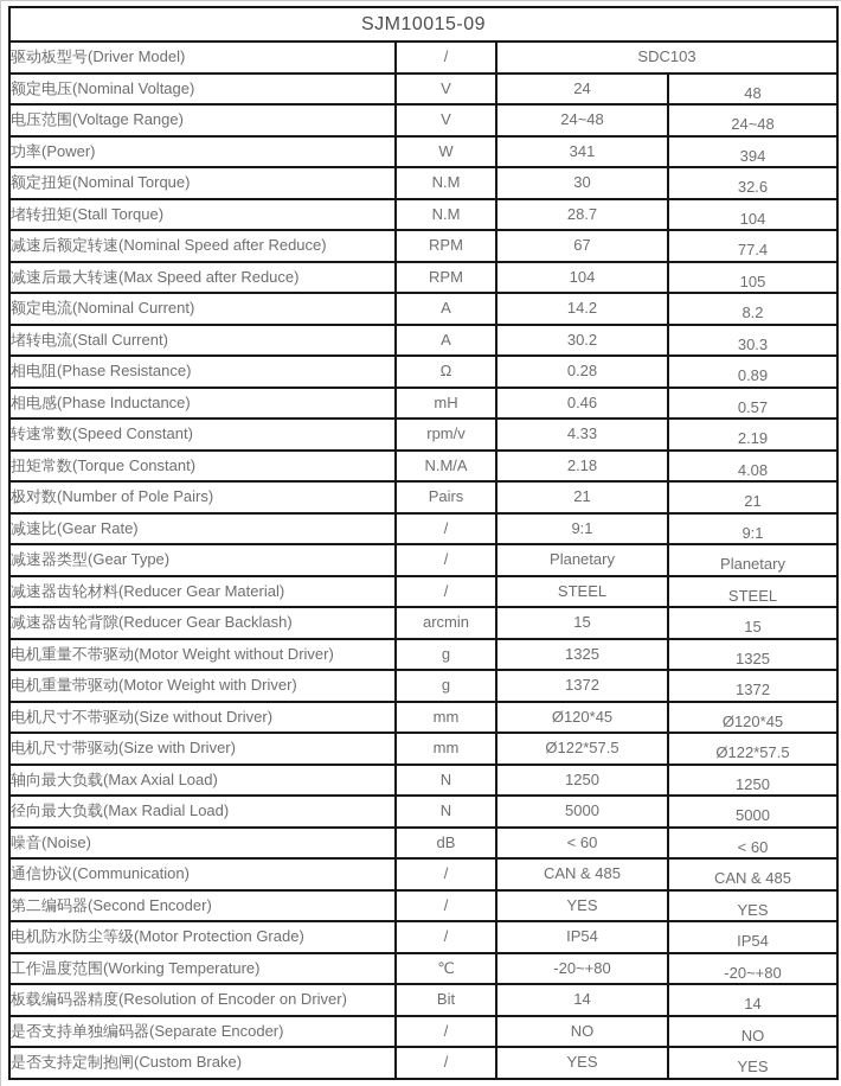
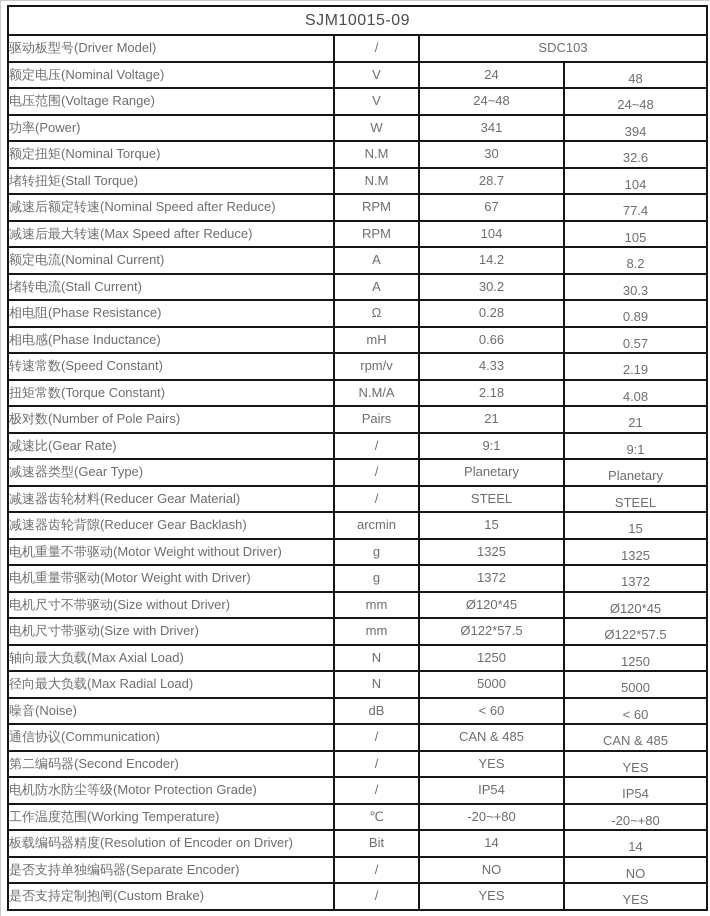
  SJM10015-09
  驱动板型号(Driver Model)	/	SDC103
  额定电压(Nominal Voltage)	V	24	48
  电压范围(Voltage Range)	V	24~48	24~48
  功率(Power)	W	341	394
  额定扭矩(Nominal Torque)	N.M	30	32.6
  堵转扭矩(Stall Torque)	N.M	28.7	104
  减速后额定转速(Nominal Speed after Reduce)	RPM	67	77.4
  减速后最大转速(Max Speed after Reduce)	RPM	104	105
  额定电流(Nominal Current)	A	14.2	8.2
  堵转电流(Stall Current)	A	30.2	30.3
  相电阻(Phase Resistance)	Ω	0.28	0.89
- 相电感(Phase Inductance)	mH	0.46	0.57
+ 相电感(Phase Inductance)	mH	0.66	0.57
  转速常数(Speed Constant)	rpm/v	4.33	2.19
  扭矩常数(Torque Constant)	N.M/A	2.18	4.08
  极对数(Number of Pole Pairs)	Pairs	21	21
  减速比(Gear Rate)	/	9:1	9:1
  减速器类型(Gear Type)	/	Planetary	Planetary
  减速器齿轮材料(Reducer Gear Material)	/	STEEL	STEEL
  减速器齿轮背隙(Reducer Gear Backlash)	arcmin	15	15
  电机重量不带驱动(Motor Weight without Driver)	g	1325	1325
  电机重量带驱动(Motor Weight with Driver)	g	1372	1372
  电机尺寸不带驱动(Size without Driver)	mm	Ø120*45	Ø120*45
  电机尺寸带驱动(Size with Driver)	mm	Ø122*57.5	Ø122*57.5
  轴向最大负载(Max Axial Load)	N	1250	1250
  径向最大负载(Max Radial Load)	N	5000	5000
  噪音(Noise)	dB	< 60	< 60
  通信协议(Communication)	/	CAN & 485	CAN & 485
  第二编码器(Second Encoder)	/	YES	YES
  电机防水防尘等级(Motor Protection Grade)	/	IP54	IP54
  工作温度范围(Working Temperature)	℃	-20~+80	-20~+80
  板载编码器精度(Resolution of Encoder on Driver)	Bit	14	14
  是否支持单独编码器(Separate Encoder)	/	NO	NO
  是否支持定制抱闸(Custom Brake)	/	YES	YES
